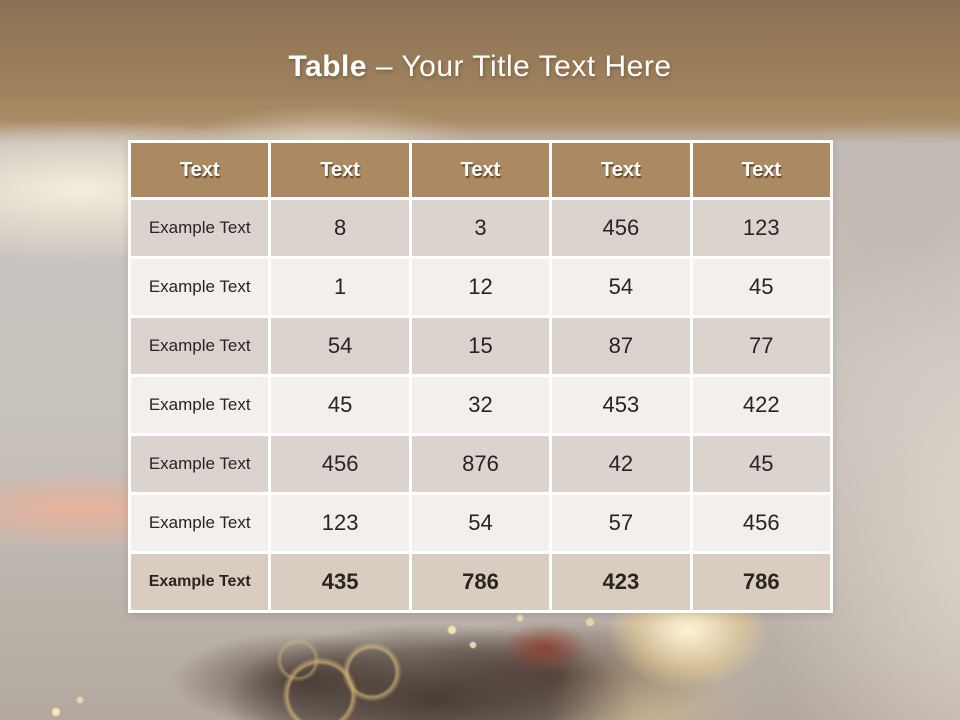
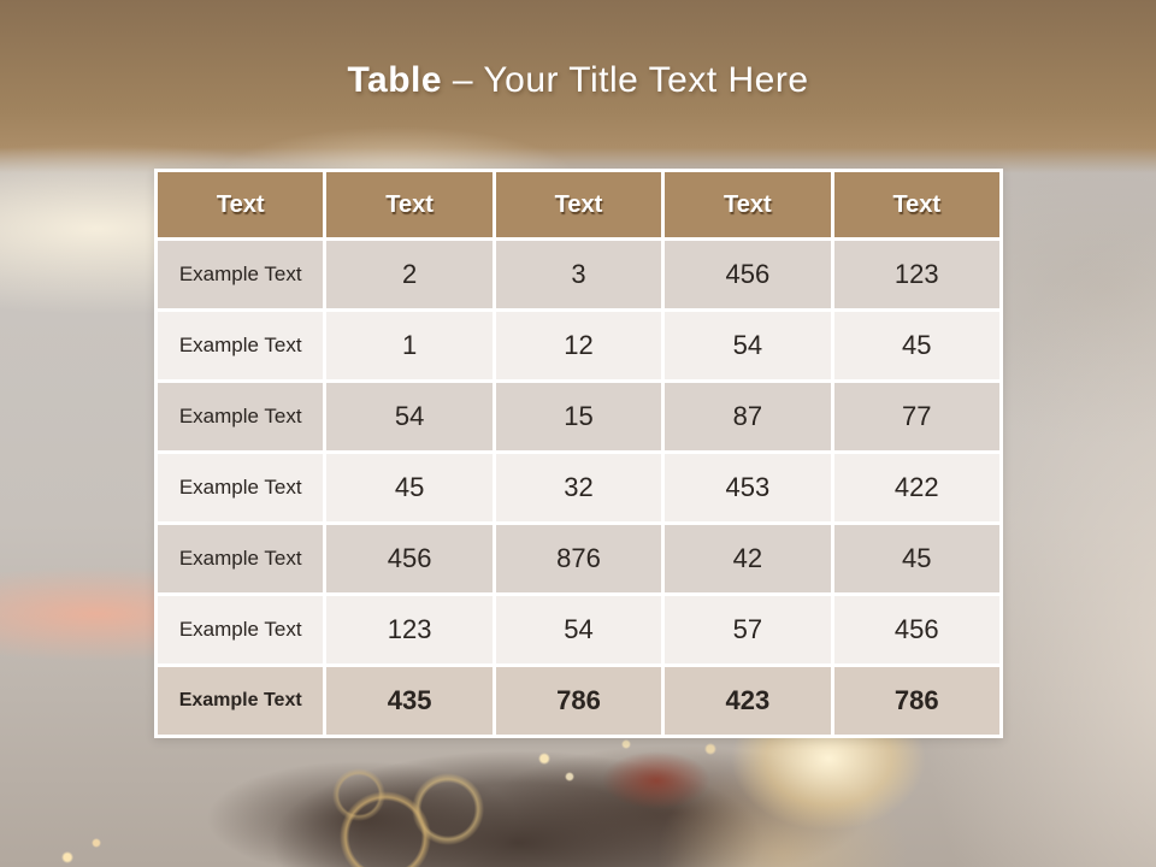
  Table – Your Title Text Here
  Text	Text	Text	Text	Text
- Example Text	8	3	456	123
+ Example Text	2	3	456	123
  Example Text	1	12	54	45
  Example Text	54	15	87	77
  Example Text	45	32	453	422
  Example Text	456	876	42	45
  Example Text	123	54	57	456
  Example Text	435	786	423	786
